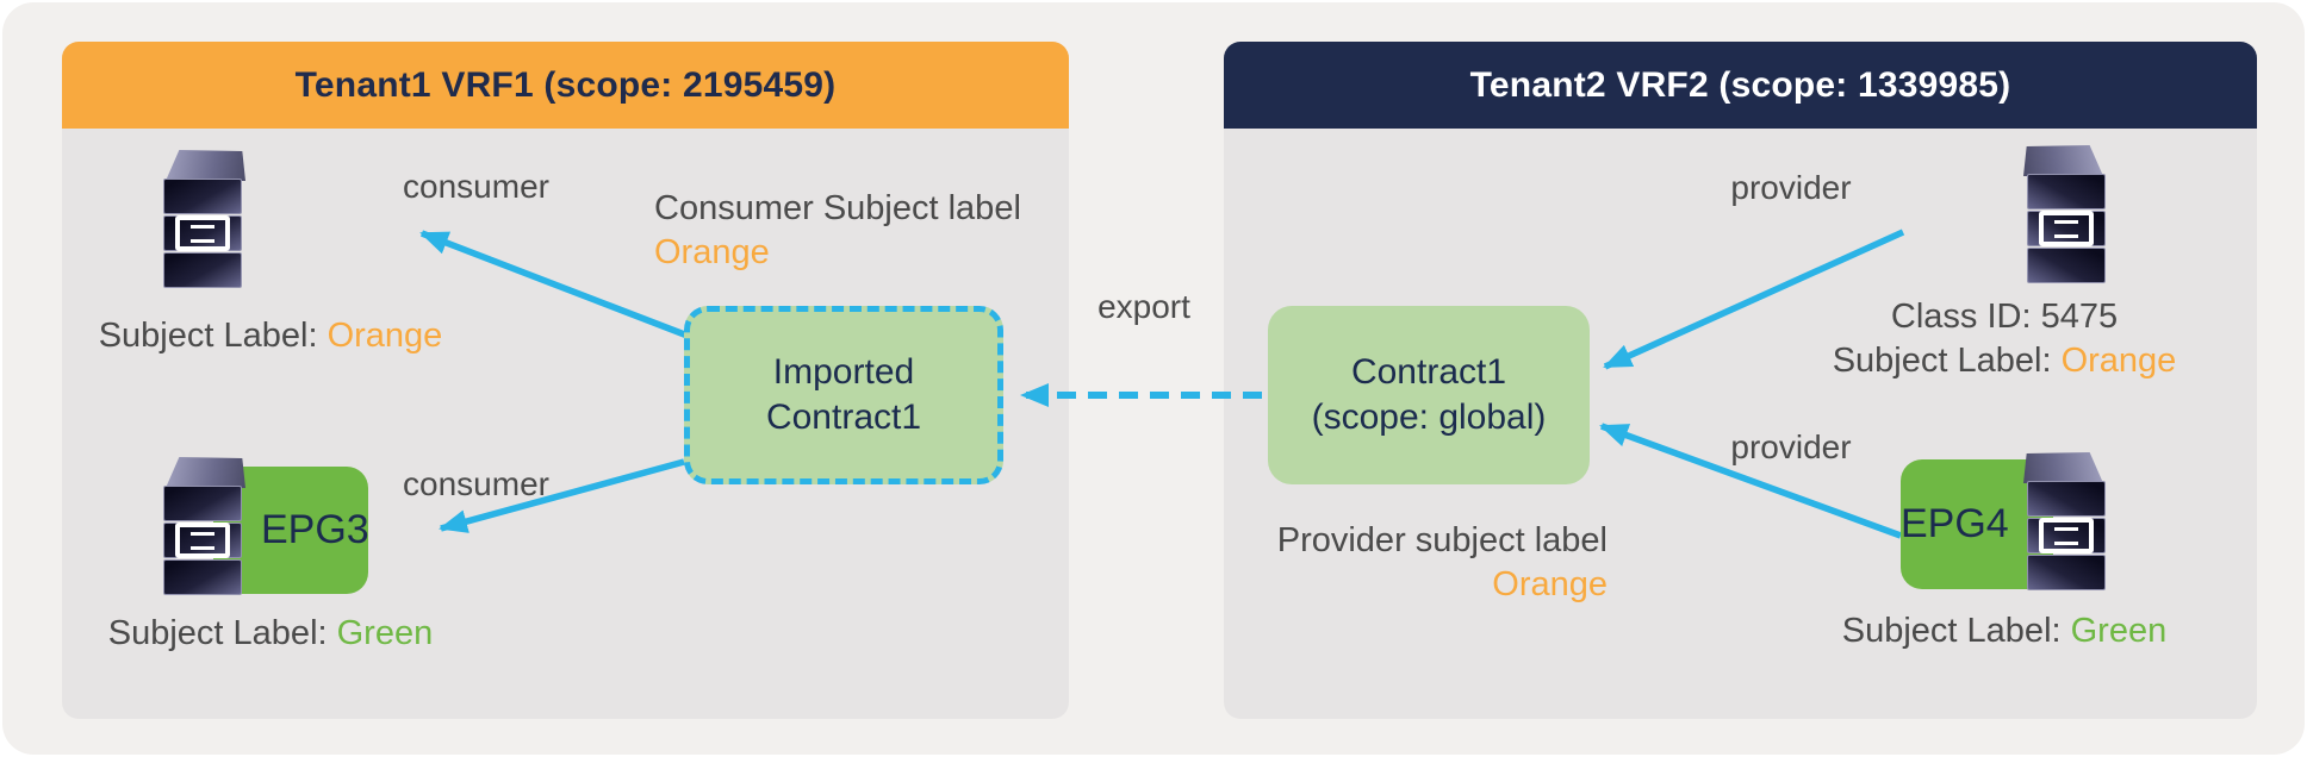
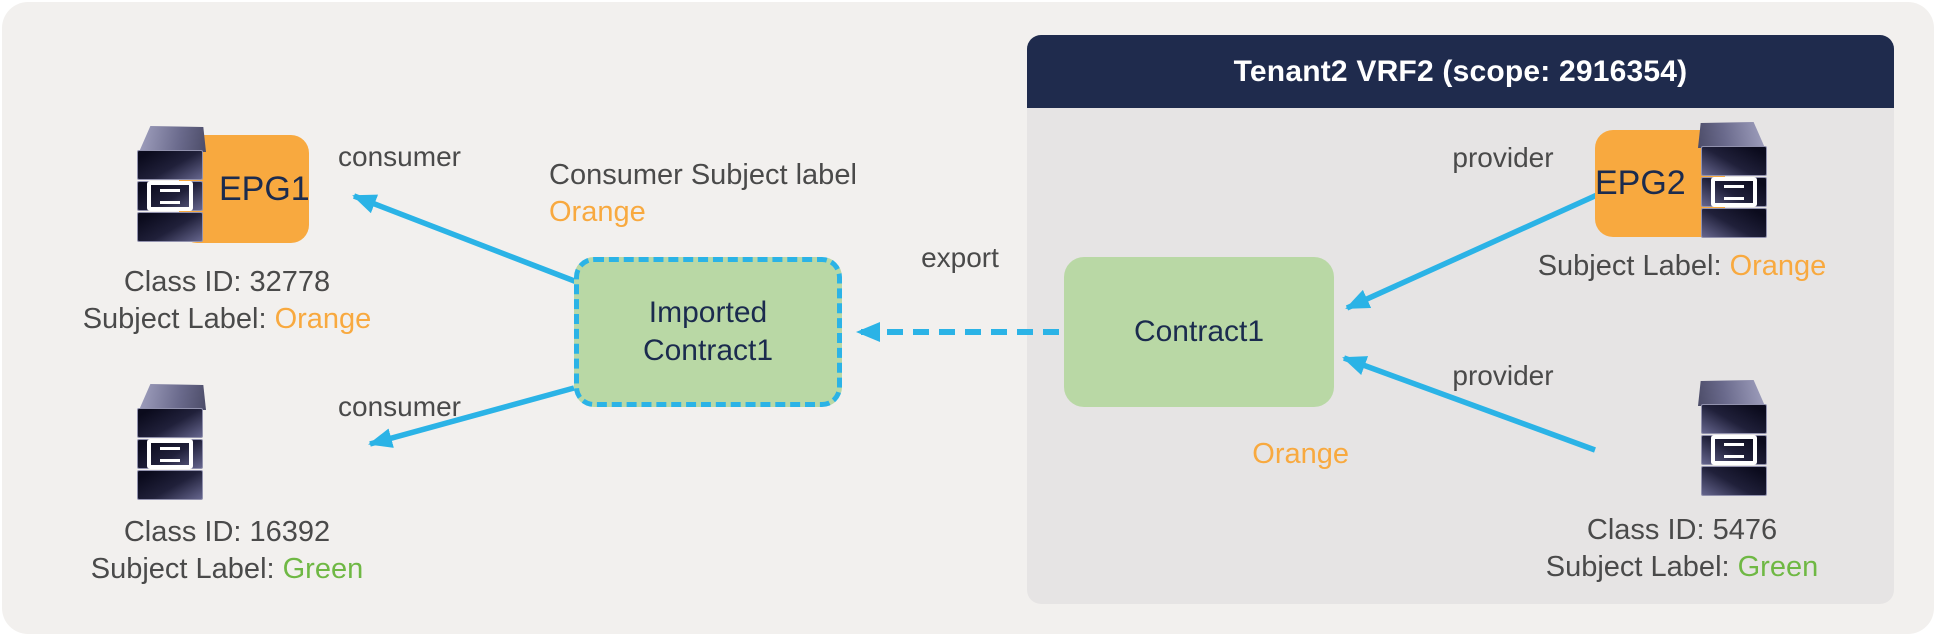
- Tenant1 VRF1 (scope: 2195459)
- Tenant2 VRF2 (scope: 1339985)
+ Tenant2 VRF2 (scope: 2916354)
+ EPG1
  consumer
+ Class ID: 32778
  Subject Label: Orange
- EPG3
  consumer
+ Class ID: 16392
  Subject Label: Green
  Consumer Subject label
  Orange
  Imported
  Contract1
  export
  Contract1
- (scope: global)
- Provider subject label
  Orange
+ EPG2
  provider
- Class ID: 5475
  Subject Label: Orange
- EPG4
  provider
+ Class ID: 5476
  Subject Label: Green
